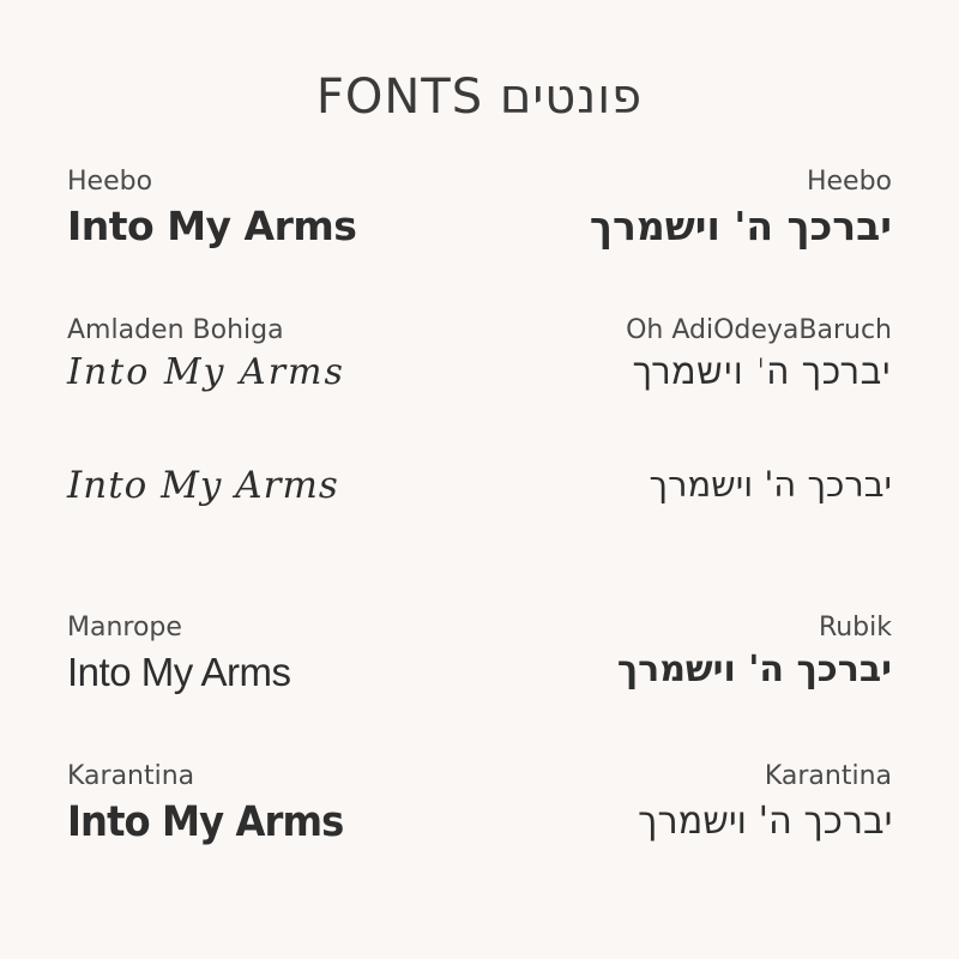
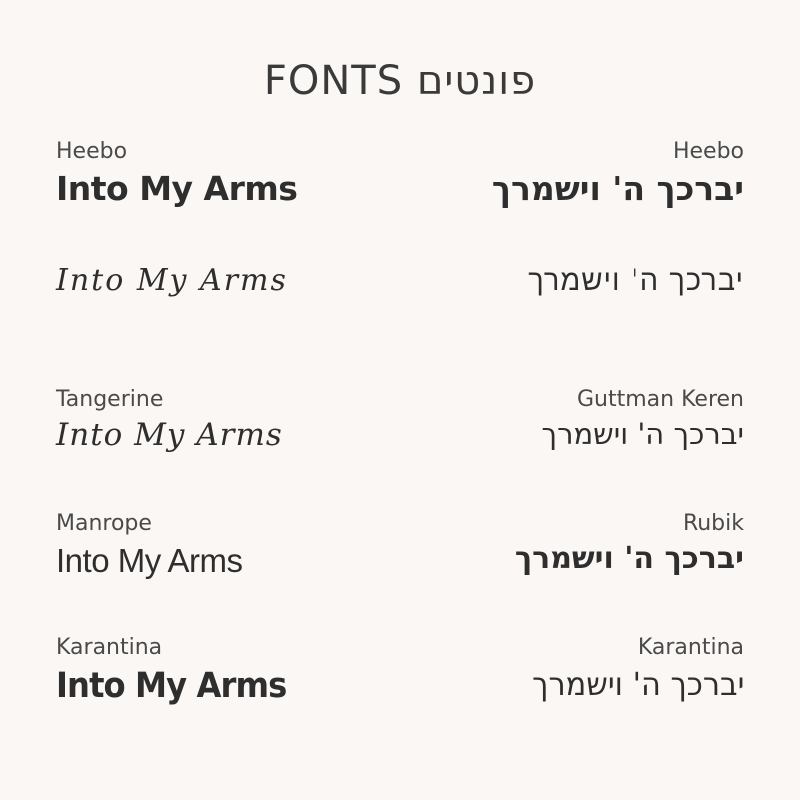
  FONTS פונטים
  Heebo
  Into My Arms
  Heebo
  יברכך ה' וישמרך
- Amladen Bohiga
  Into My Arms
- Oh AdiOdeyaBaruch
  יברכך ה' וישמרך
+ Tangerine
  Into My Arms
+ Guttman Keren
  יברכך ה' וישמרך
  Manrope
  Into My Arms
  Rubik
  יברכך ה' וישמרך
  Karantina
  Into My Arms
  Karantina
  יברכך ה' וישמרך
